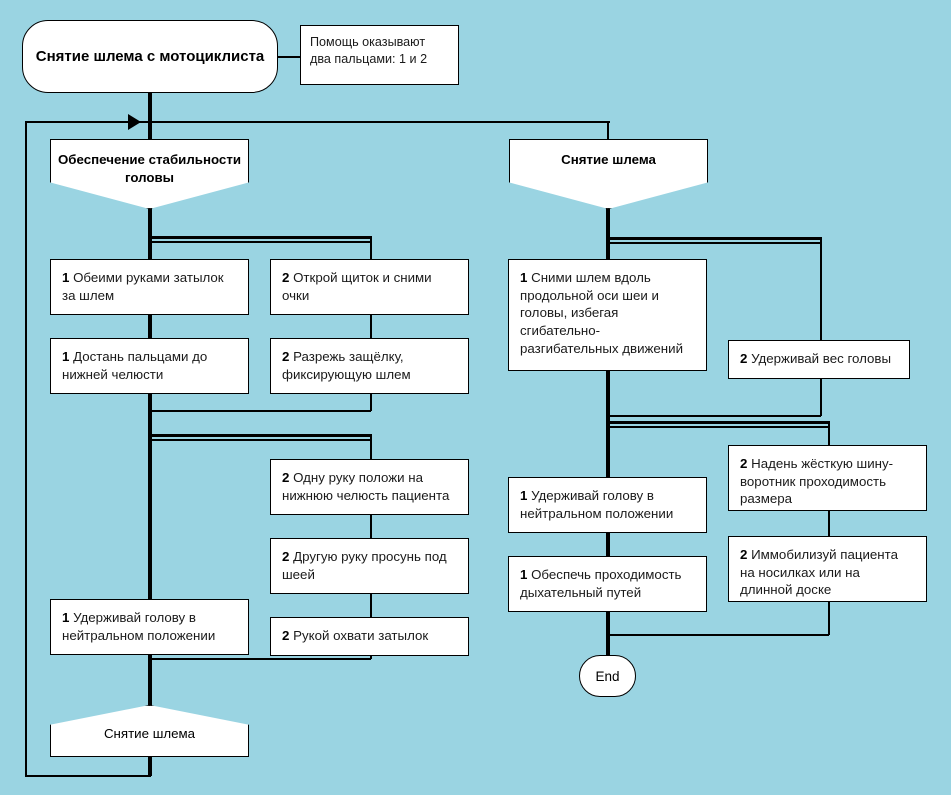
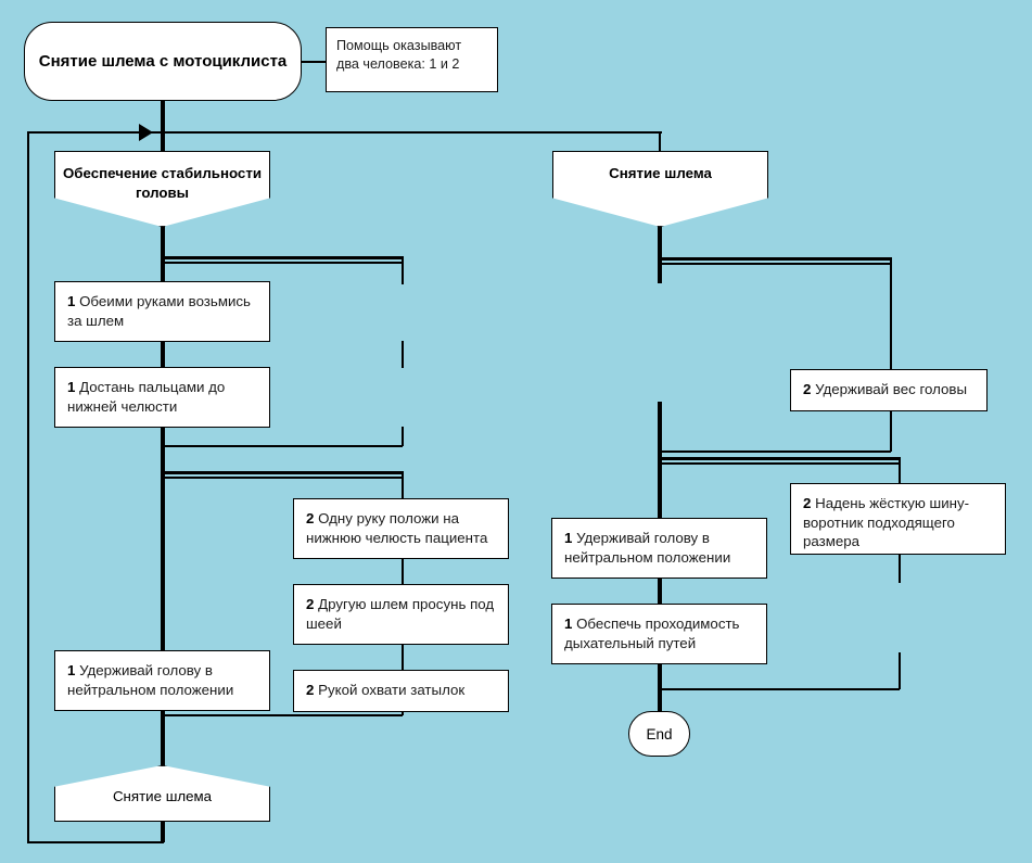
  Снятие шлема с мотоциклиста
- Помощь оказывают два пальцами: 1 и 2
+ Помощь оказывают два человека: 1 и 2
  Обеспечение стабильности головы
  Снятие шлема
- 1 Обеими руками затылок за шлем
+ 1 Обеими руками возьмись за шлем
  1 Достань пальцами до нижней челюсти
- 2 Открой щиток и сними очки
- 2 Разрежь защёлку, фиксирующую шлем
  2 Одну руку положи на нижнюю челюсть пациента
- 2 Другую руку просунь под шеей
+ 2 Другую шлем просунь под шеей
  2 Рукой охвати затылок
  1 Удерживай голову в нейтральном положении
  Снятие шлема
- 1 Сними шлем вдоль продольной оси шеи и головы, избегая сгибательно-разгибательных движений
  2 Удерживай вес головы
- 2 Надень жёсткую шину-воротник проходимость размера
+ 2 Надень жёсткую шину-воротник подходящего размера
- 2 Иммобилизуй пациента на носилках или на длинной доске
  1 Удерживай голову в нейтральном положении
  1 Обеспечь проходимость дыхательный путей
  End
